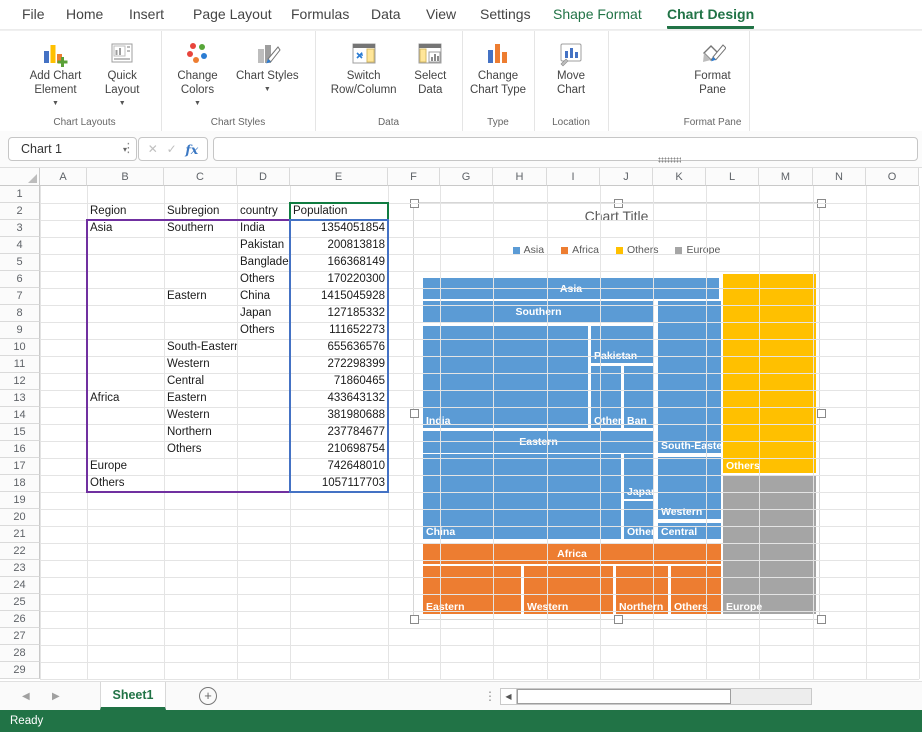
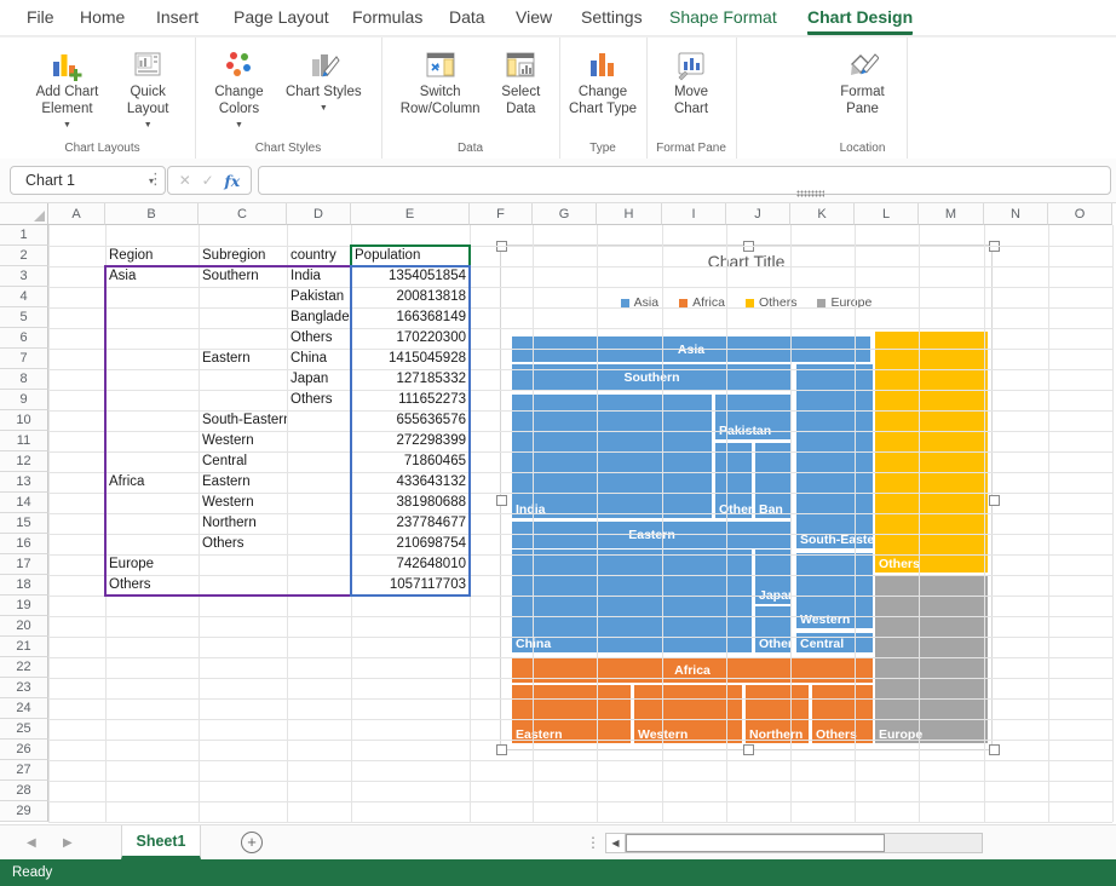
  File
  Home
  Insert
  Page Layout
  Formulas
  Data
  View
  Settings
  Shape Format
  Chart Design
  Add Chart
  Element
  Quick
  Layout
  Chart Layouts
  Change
  Colors
  Chart Styles
  Chart Styles
  Switch
  Row/Column
  Select
  Data
  Data
  Change
  Chart Type
  Type
  Move
  Chart
- Location
+ Format Pane
  Format
  Pane
- Format Pane
+ Location
  Chart 1
  ▾
  ⋮
  ✕
  ✓
  fx
  Chart Title
  Asia
  Africa
  Others
  Eurpe
  Southern
  India
  Other
  Ban
  Eastern
  China
  South-Easte
  Western
  Central
  Africa
  Eastern
  Western
  Northern
  Others
  Others
  Europ
  A
  B
  C
  D
  E
  F
  G
  H
  I
  J
  K
  L
  M
  N
  O
  1
  2
  3
  4
  5
  6
  7
  8
  9
  10
  11
  12
  13
  14
  15
  16
  17
  18
  19
  20
  21
  22
  23
  24
  25
  26
  27
  28
  29
  Region
  Subregion
  country
  Population
  Asia
  Southern
  India
  1354051854
  Pakistan
  200813818
  Banglade
  166368149
  Others
  170220300
  Eastern
  China
  1415045928
  Japan
  127185332
  Others
  111652273
  South-Easter
  655636576
  Western
  272298399
  Central
  71860465
  Africa
  Eastern
  433643132
  Western
  381980688
  Northern
  237784677
  Others
  210698754
  Europe
  742648010
  Others
  1057117703
  ◀
  ▶
  Sheet1
  +
  ⋮
  ◀
  Ready
